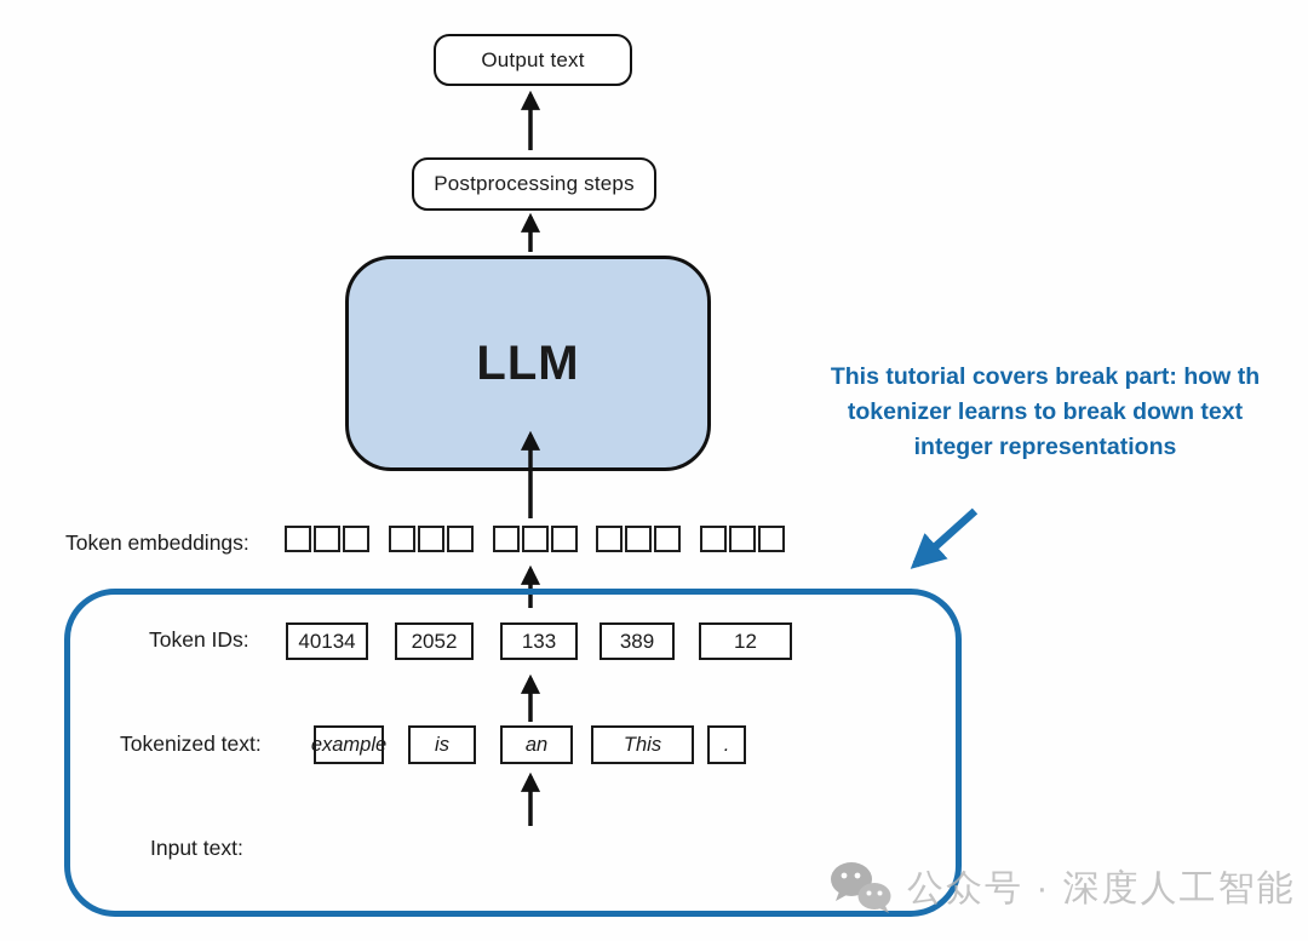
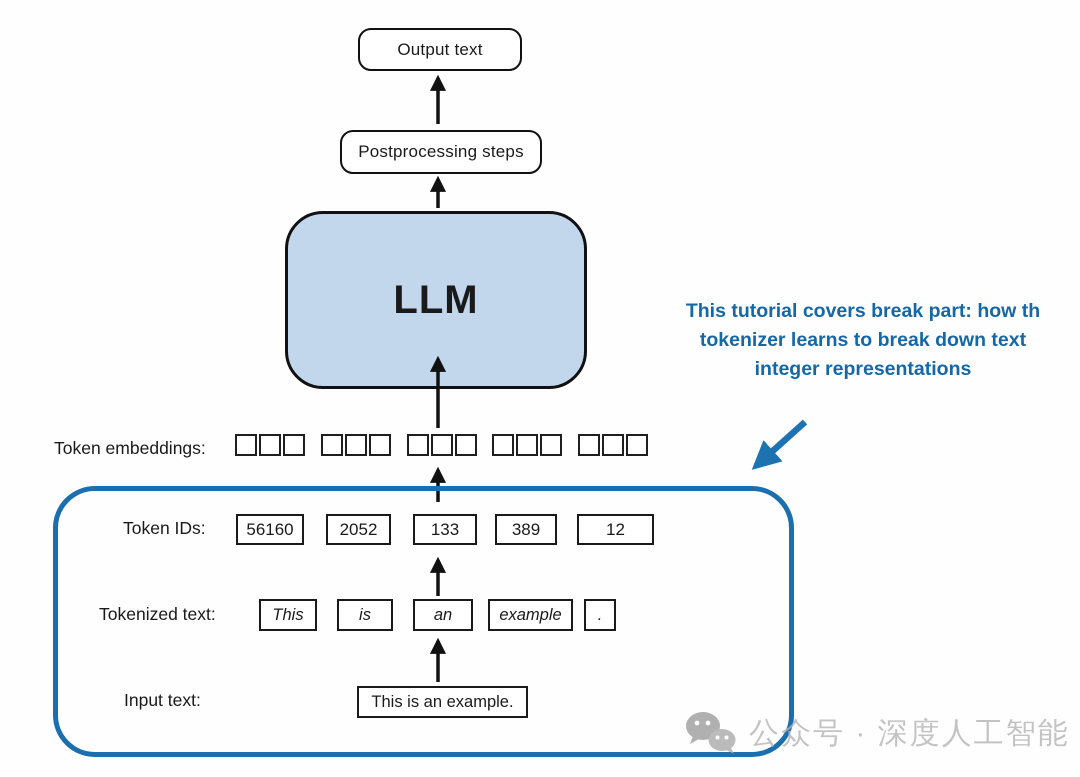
  Output text
  Postprocessing steps
  LLM
  Token embeddings:
  Token IDs:
- 40134
+ 56160
  2052
  133
  389
  12
  Tokenized text:
- example
+ This
  is
  an
- This
+ example
  .
  Input text:
+ This is an example.
  This tutorial covers break part: how th
  tokenizer learns to break down text
  integer representations
  公众号 · 深度人工智能
